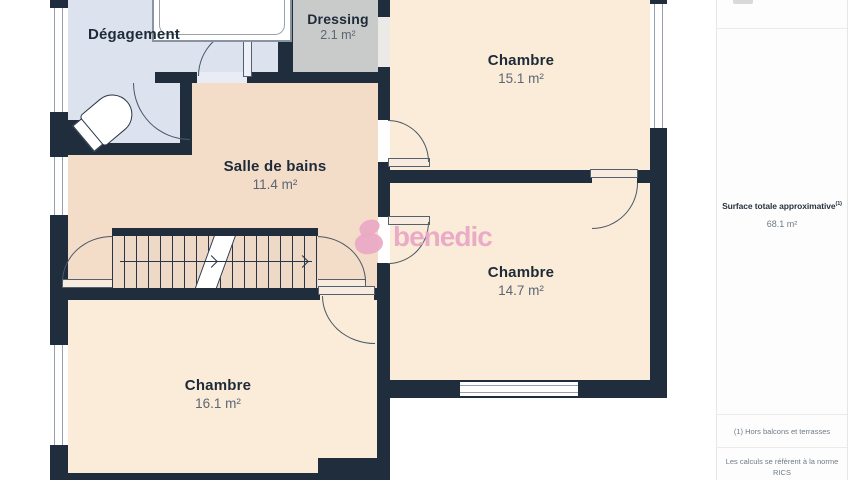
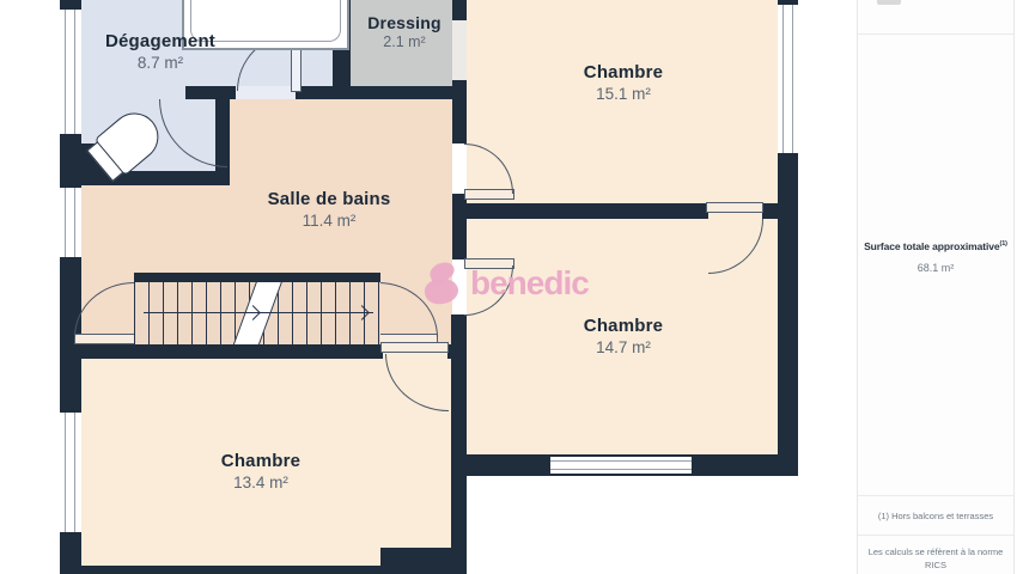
  benedic
  Dégagement
+ 8.7 m²
  Dressing
  2.1 m²
  Chambre
  15.1 m²
  Salle de bains
  11.4 m²
  Chambre
  14.7 m²
  Chambre
- 16.1 m²
+ 13.4 m²
  Surface totale approximative
  68.1 m²
  (1) Hors balcons et terrasses
  Les calculs se réfèrent à la norme RICS
